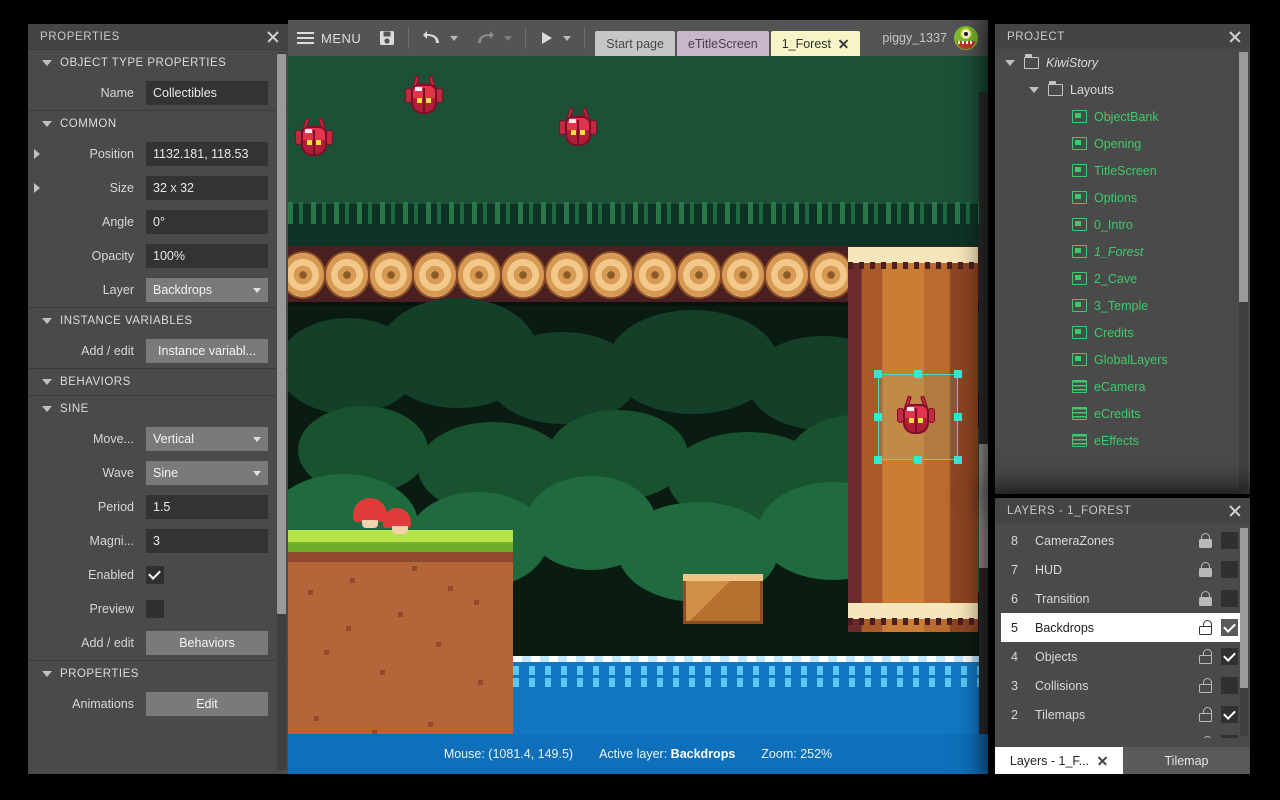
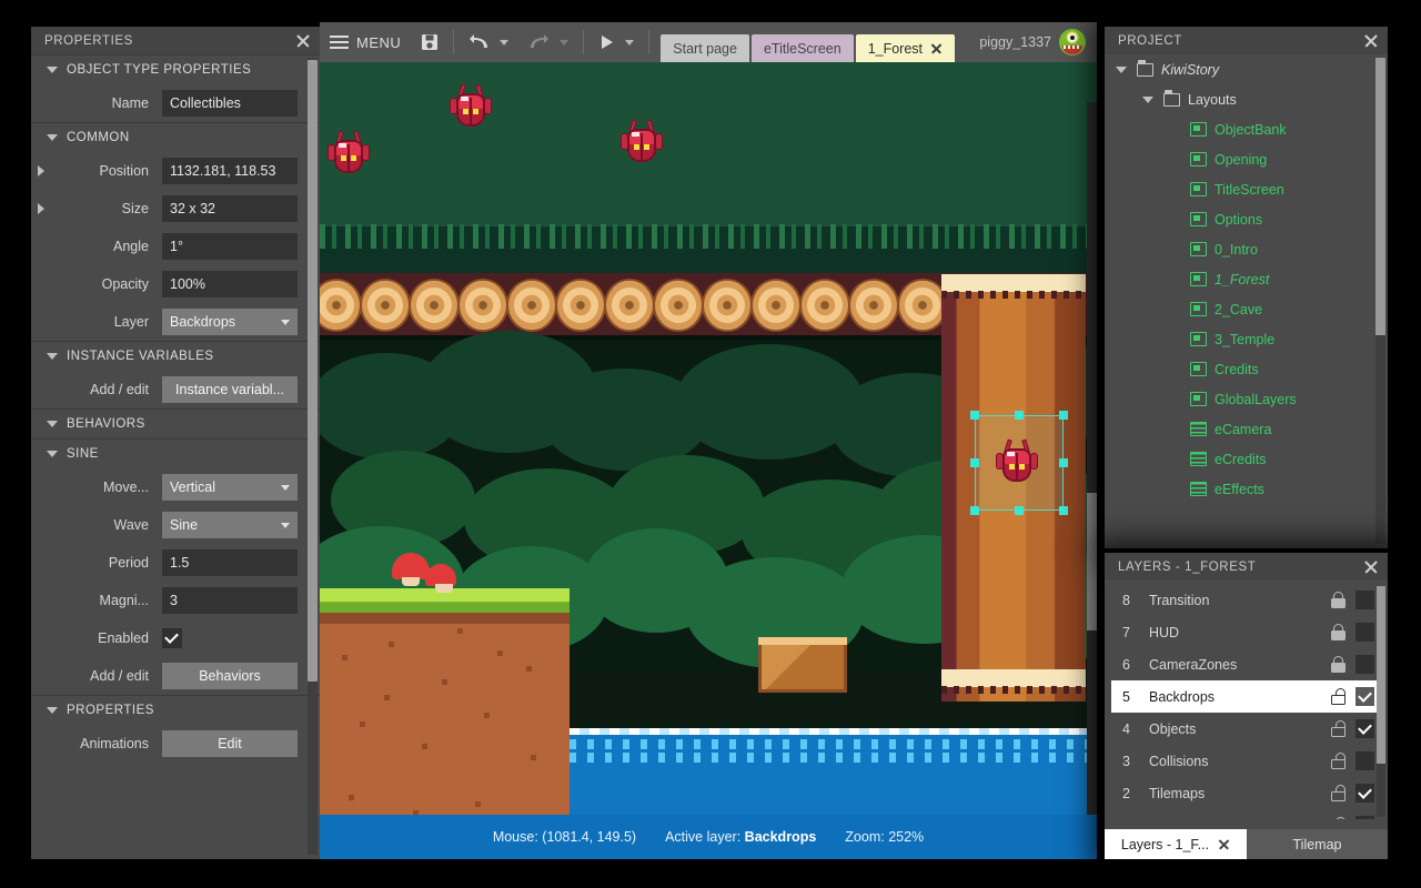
  PROPERTIES
  OBJECT TYPE PROPERTIES
  Name
  Collectibles
  COMMON
  Position
  1132.181, 118.53
  Size
  32 x 32
  Angle
- 0°
+ 1°
  Opacity
  100%
  Layer
  Backdrops
  INSTANCE VARIABLES
  Add / edit
  Instance variabl...
  BEHAVIORS
  SINE
  Move...
  Vertical
  Wave
  Sine
  Period
  1.5
  Magni...
  3
  Enabled
- Preview
  Add / edit
  Behaviors
  PROPERTIES
  Animations
  Edit
  MENU
  Start page
  eTitleScreen
  1_Forest
  piggy_1337
  Mouse: (1081.4, 149.5)
  Active layer: Backdrops
  Zoom: 252%
  PROJECT
  KiwiStory
  Layouts
  ObjectBank
  Opening
  TitleScreen
  Options
  0_Intro
  1_Forest
  2_Cave
  3_Temple
  Credits
  GlobalLayers
  eCamera
  eCredits
  eEffects
  LAYERS - 1_FOREST
  8
- CameraZones
+ Transition
  7
  HUD
  6
- Transition
+ CameraZones
  5
  Backdrops
  4
  Objects
  3
  Collisions
  2
  Tilemaps
  Layers - 1_F...
  Tilemap
